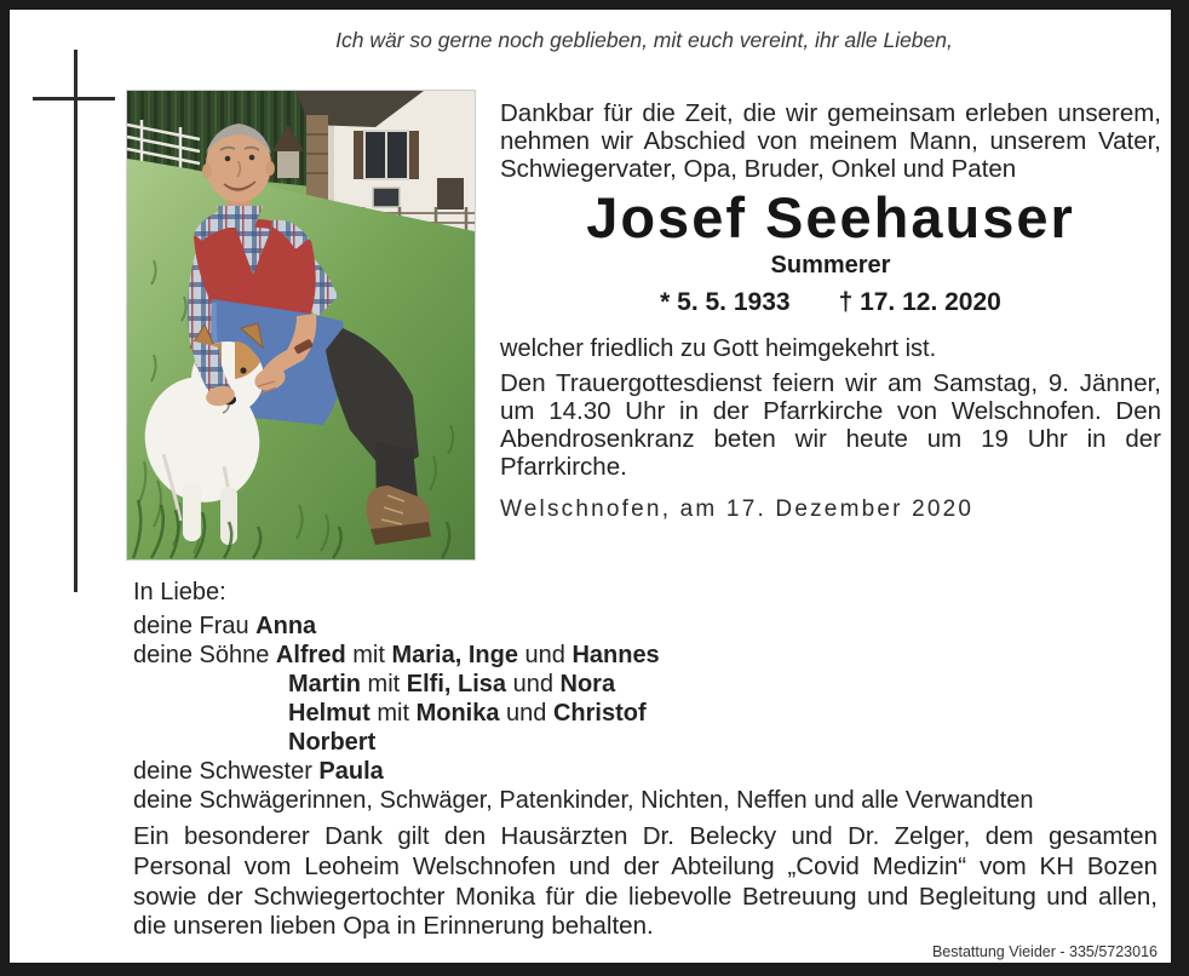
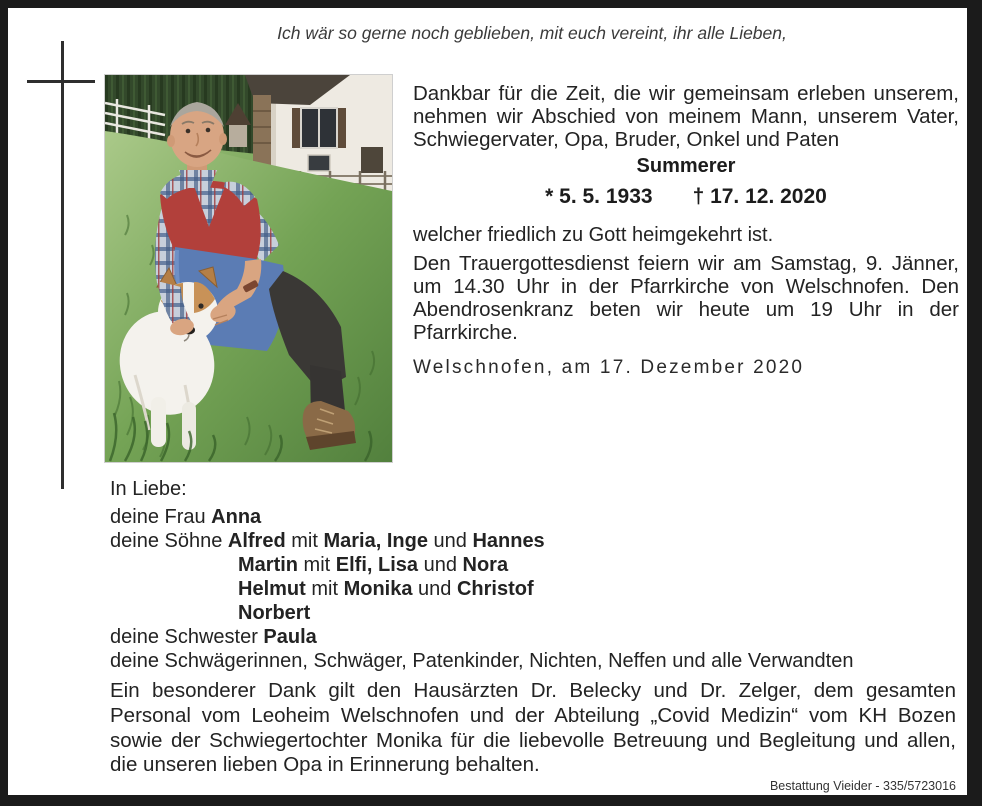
  Ich wär so gerne noch geblieben, mit euch vereint, ihr alle Lieben,
  Dankbar für die Zeit, die wir gemeinsam erleben unserem, nehmen wir Abschied von meinem Mann, unserem Vater, Schwiegervater, Opa, Bruder, Onkel und Paten
- Josef Seehauser
  Summerer
  * 5. 5. 1933
  † 17. 12. 2020
  welcher friedlich zu Gott heimgekehrt ist.
  Den Trauergottesdienst feiern wir am Samstag, 9. Jänner, um 14.30 Uhr in der Pfarrkirche von Welschnofen. Den Abendrosenkranz beten wir heute um 19 Uhr in der Pfarrkirche.
  Welschnofen, am 17. Dezember 2020
  In Liebe:
  deine Frau Anna
  deine Söhne Alfred mit Maria, Inge und Hannes
  Martin mit Elfi, Lisa und Nora
  Helmut mit Monika und Christof
  Norbert
  deine Schwester Paula
  deine Schwägerinnen, Schwäger, Patenkinder, Nichten, Neffen und alle Verwandten
  Ein besonderer Dank gilt den Hausärzten Dr. Belecky und Dr. Zelger, dem gesamten Personal vom Leoheim Welschnofen und der Abteilung „Covid Medizin“ vom KH Bozen sowie der Schwiegertochter Monika für die liebevolle Betreuung und Begleitung und allen, die unseren lieben Opa in Erinnerung behalten.
  Bestattung Vieider - 335/5723016
